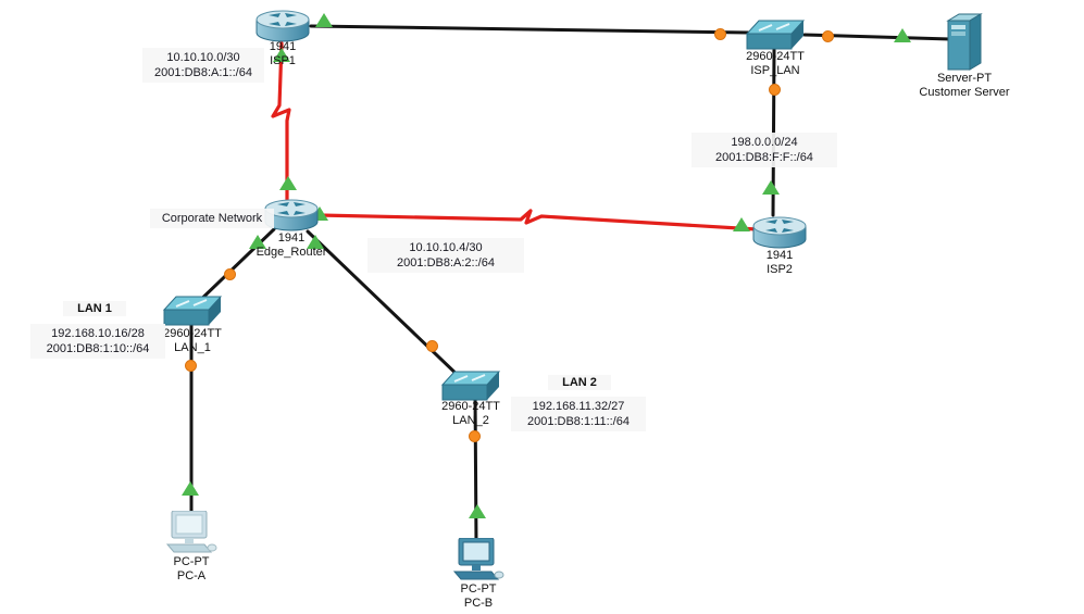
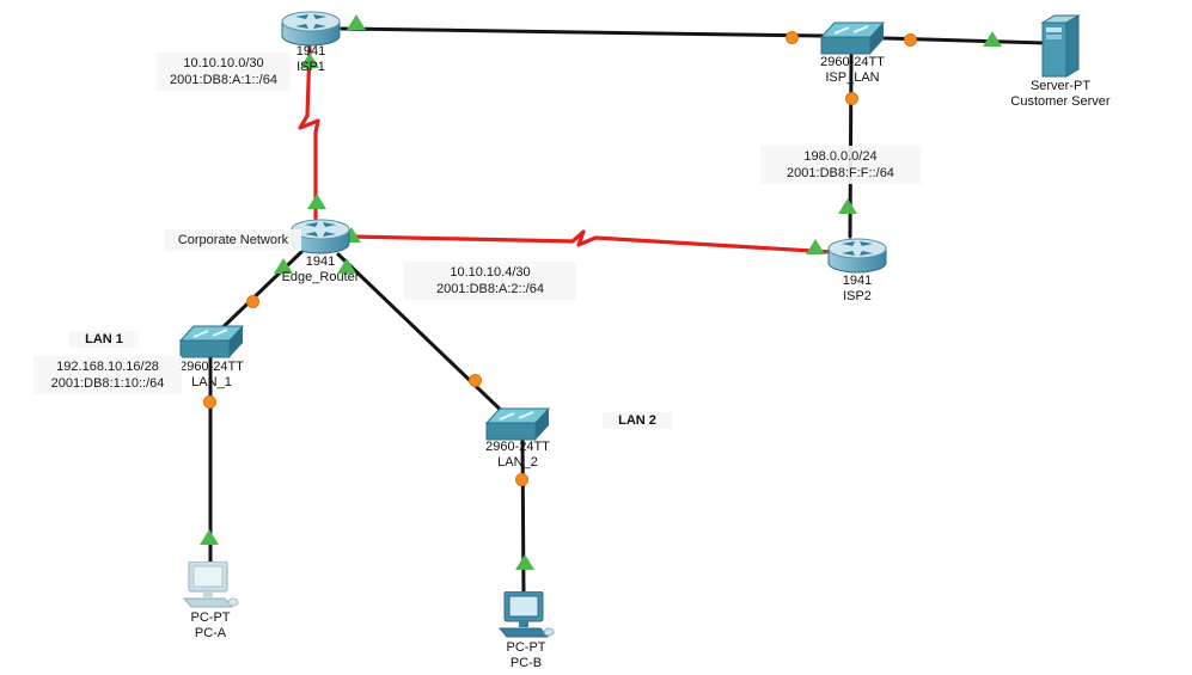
  1941
  ISP1
  2960-24TT
  ISP_LAN
  Server-PT
  Customer Server
  1941
  Edge_Router
  1941
  ISP2
  2960-24TT
  LAN_1
  2960-24TT
  LAN_2
  PC-PT
  PC-A
  PC-PT
  PC-B
  10.10.10.0/30
  2001:DB8:A:1::/64
  Corporate Network
  10.10.10.4/30
  2001:DB8:A:2::/64
  198.0.0.0/24
  2001:DB8:F:F::/64
  LAN 1
  192.168.10.16/28
  2001:DB8:1:10::/64
  LAN 2
- 192.168.11.32/27
- 2001:DB8:1:11::/64
